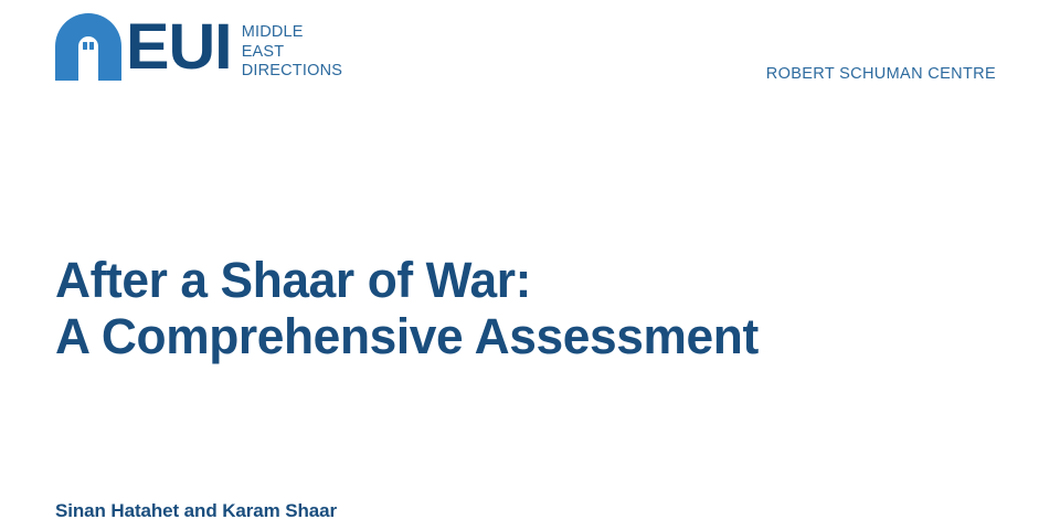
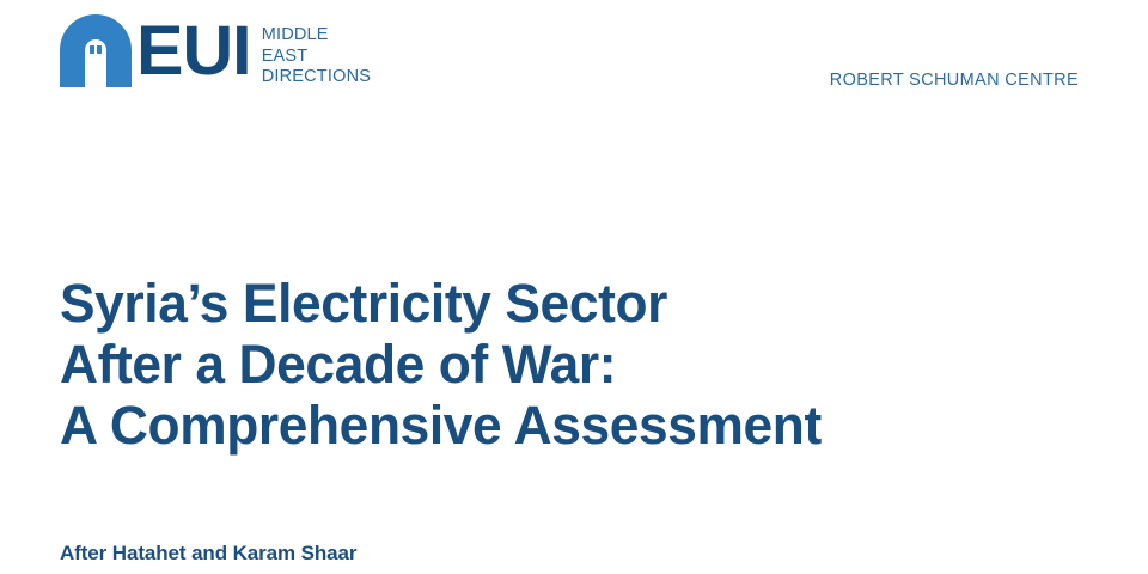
  EUI
  MIDDLE
  EAST
  DIRECTIONS
  ROBERT SCHUMAN CENTRE
+ Syria’s Electricity Sector
- After a Shaar of War:
+ After a Decade of War:
  A Comprehensive Assessment
- Sinan Hatahet and Karam Shaar
+ After Hatahet and Karam Shaar
